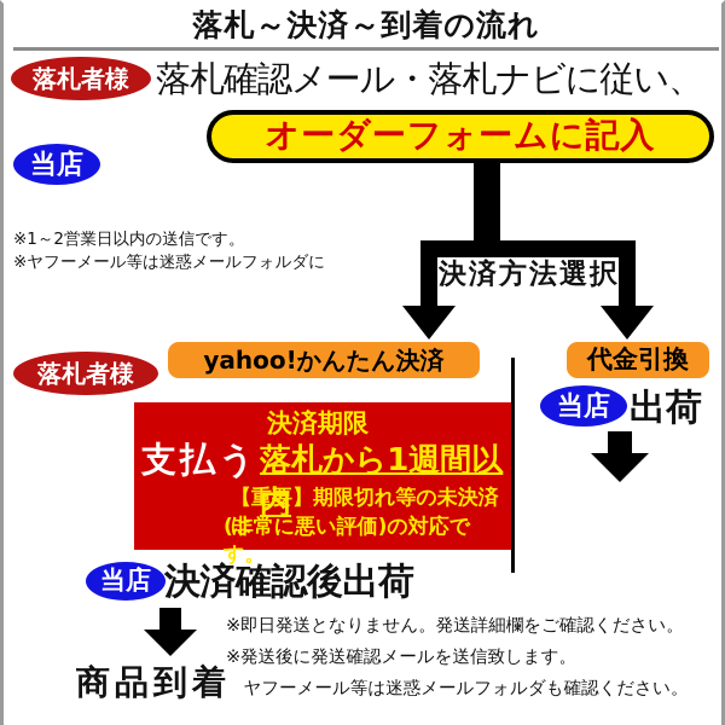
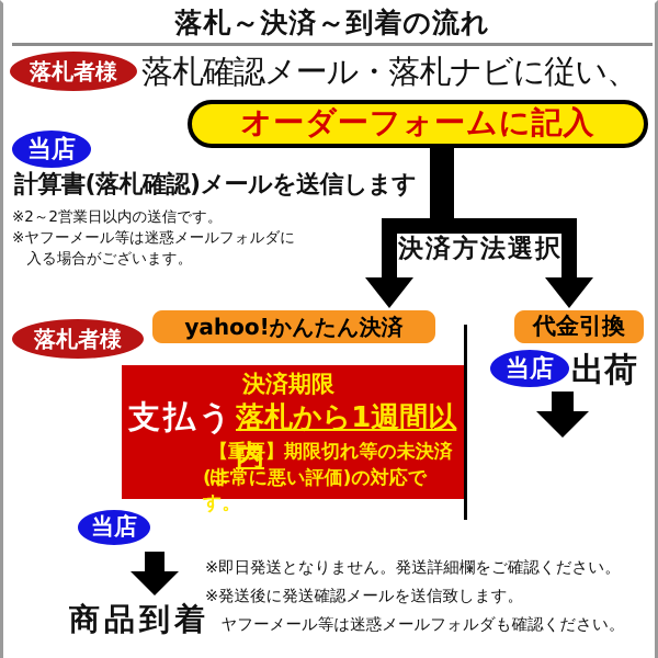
  落札～決済～到着の流れ
  落札者様
  落札確認メール・落札ナビに従い、
  オーダーフォームに記入
  当店
+ 計算書(落札確認)メールを送信します
- ※1～2営業日以内の送信です。
+ ※2～2営業日以内の送信です。
  ※ヤフーメール等は迷惑メールフォルダに
+ 入る場合がございます。
  決済方法選択
  yahoo!かんたん決済
  代金引換
  落札者様
  決済期限
  支払う
  落札から1週間以内
  【重要】期限切れ等の未決済は
  (非常に悪い評価)の対応です。
  当店
  出荷
  当店
- 決済確認後出荷
  商品到着
  ※即日発送となりません。発送詳細欄をご確認ください。
  ※発送後に発送確認メールを送信致します。
  ヤフーメール等は迷惑メールフォルダも確認ください。
